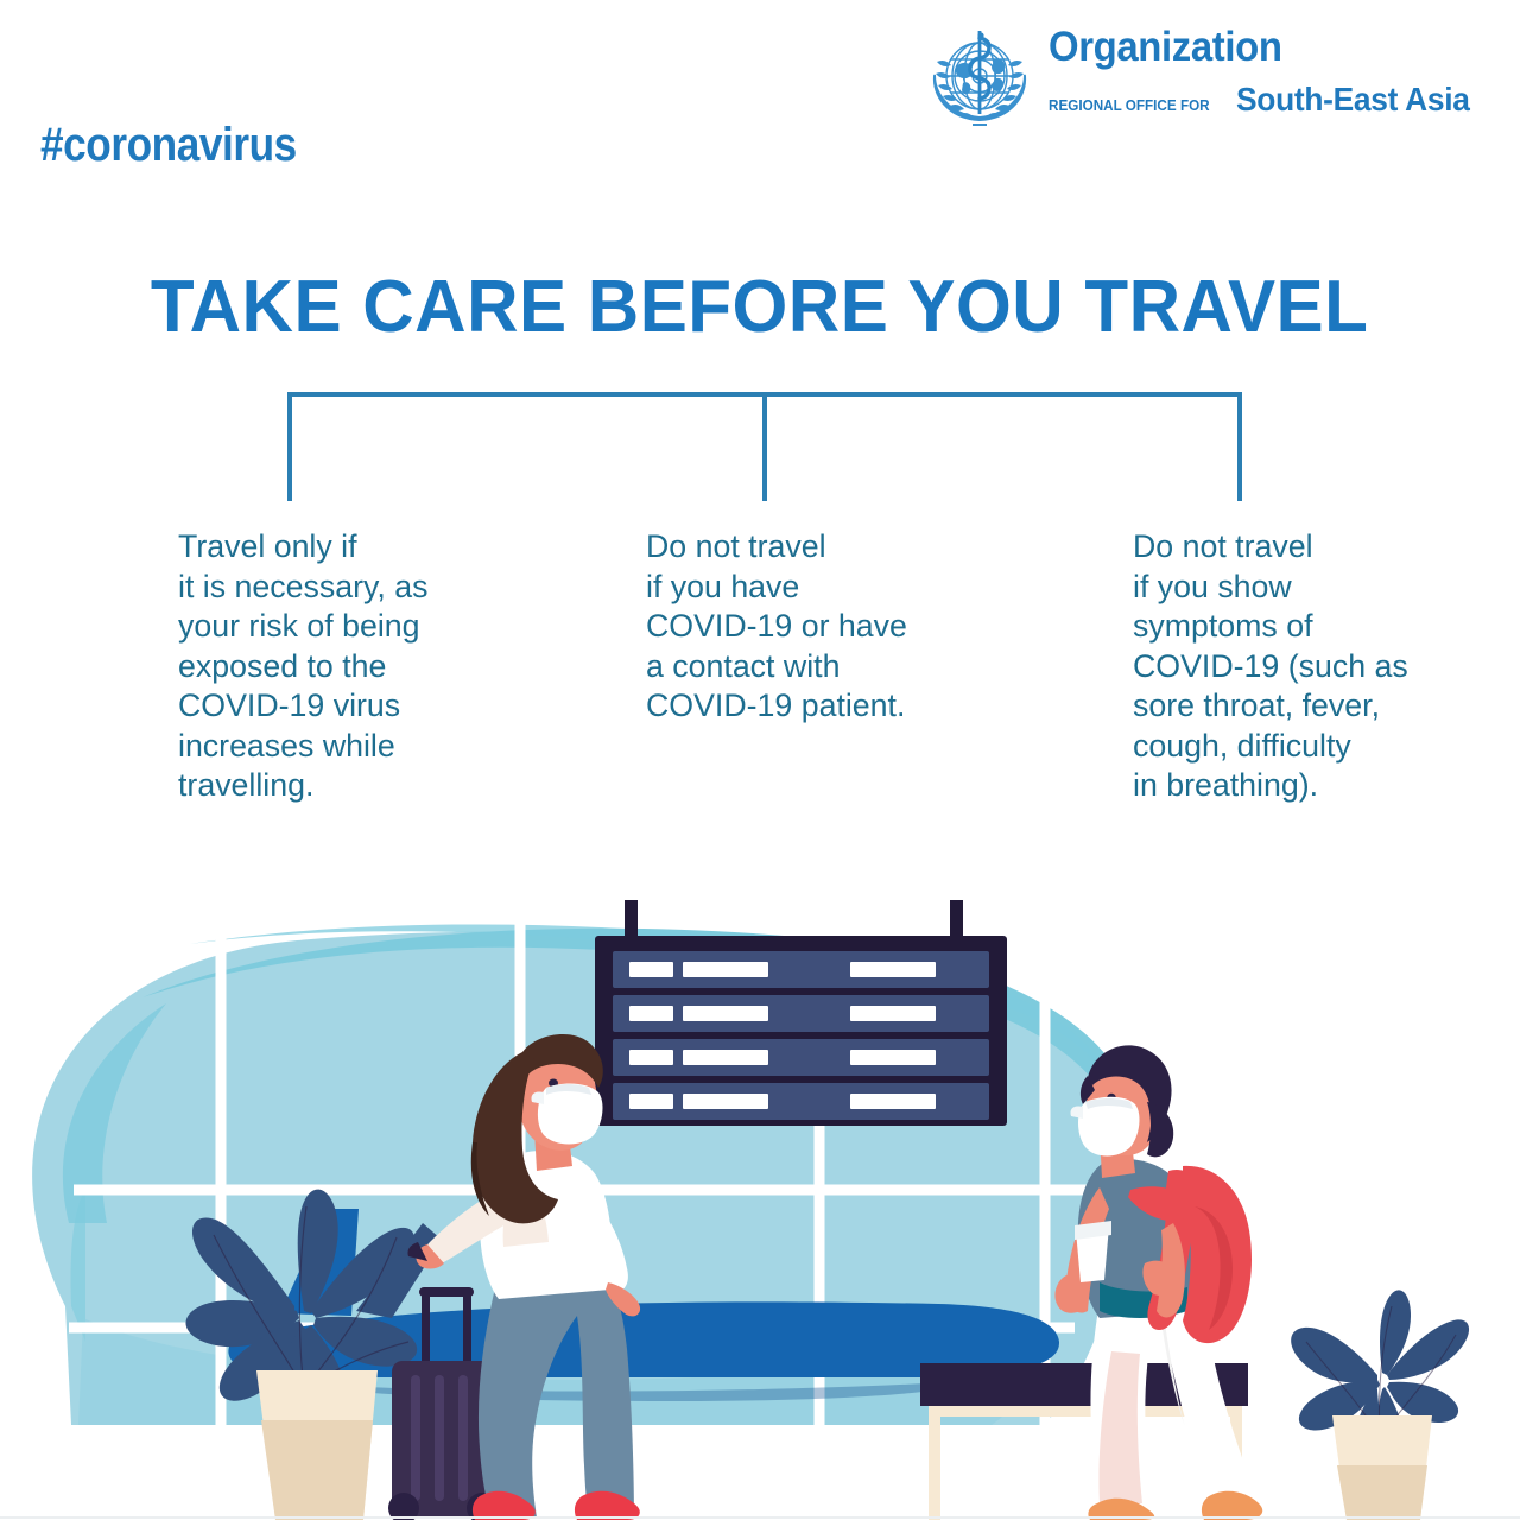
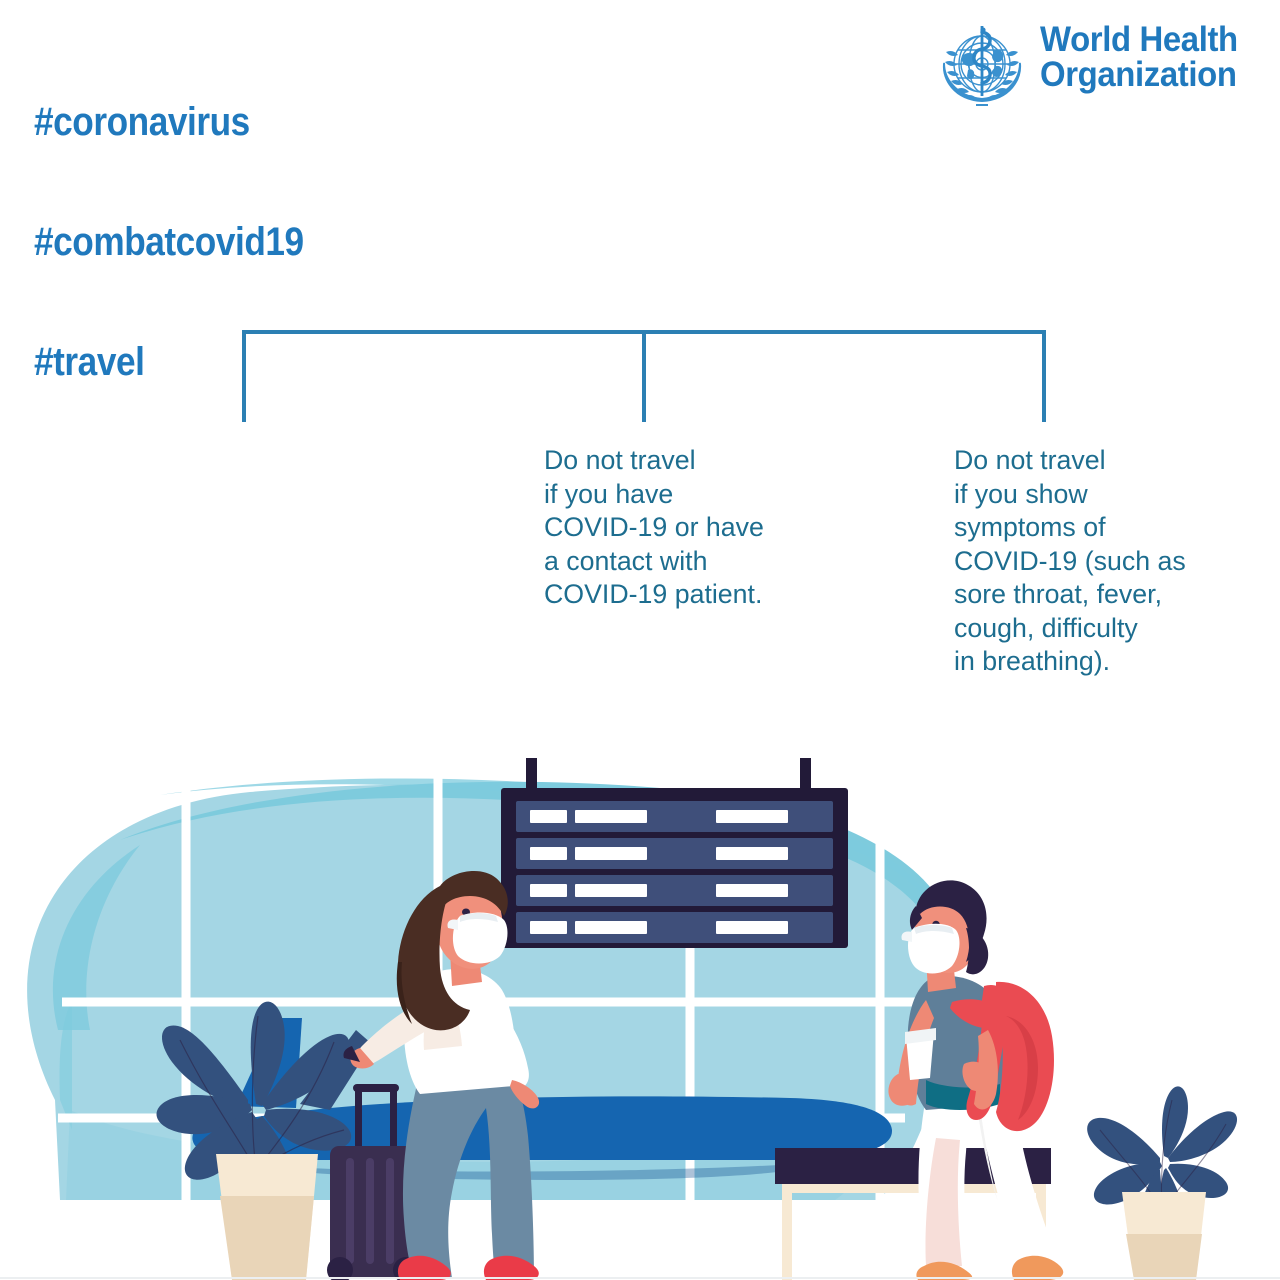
  #coronavirus
+ #combatcovid19
+ #travel
+ World Health
  Organization
- REGIONAL OFFICE FOR
- South-East Asia
- TAKE CARE BEFORE YOU TRAVEL
- Travel only if
- it is necessary, as
- your risk of being
- exposed to the
- COVID-19 virus
- increases while
- travelling.
  Do not travel
  if you have
  COVID-19 or have
  a contact with
  COVID-19 patient.
  Do not travel
  if you show
  symptoms of
  COVID-19 (such as
  sore throat, fever,
  cough, difficulty
  in breathing).
